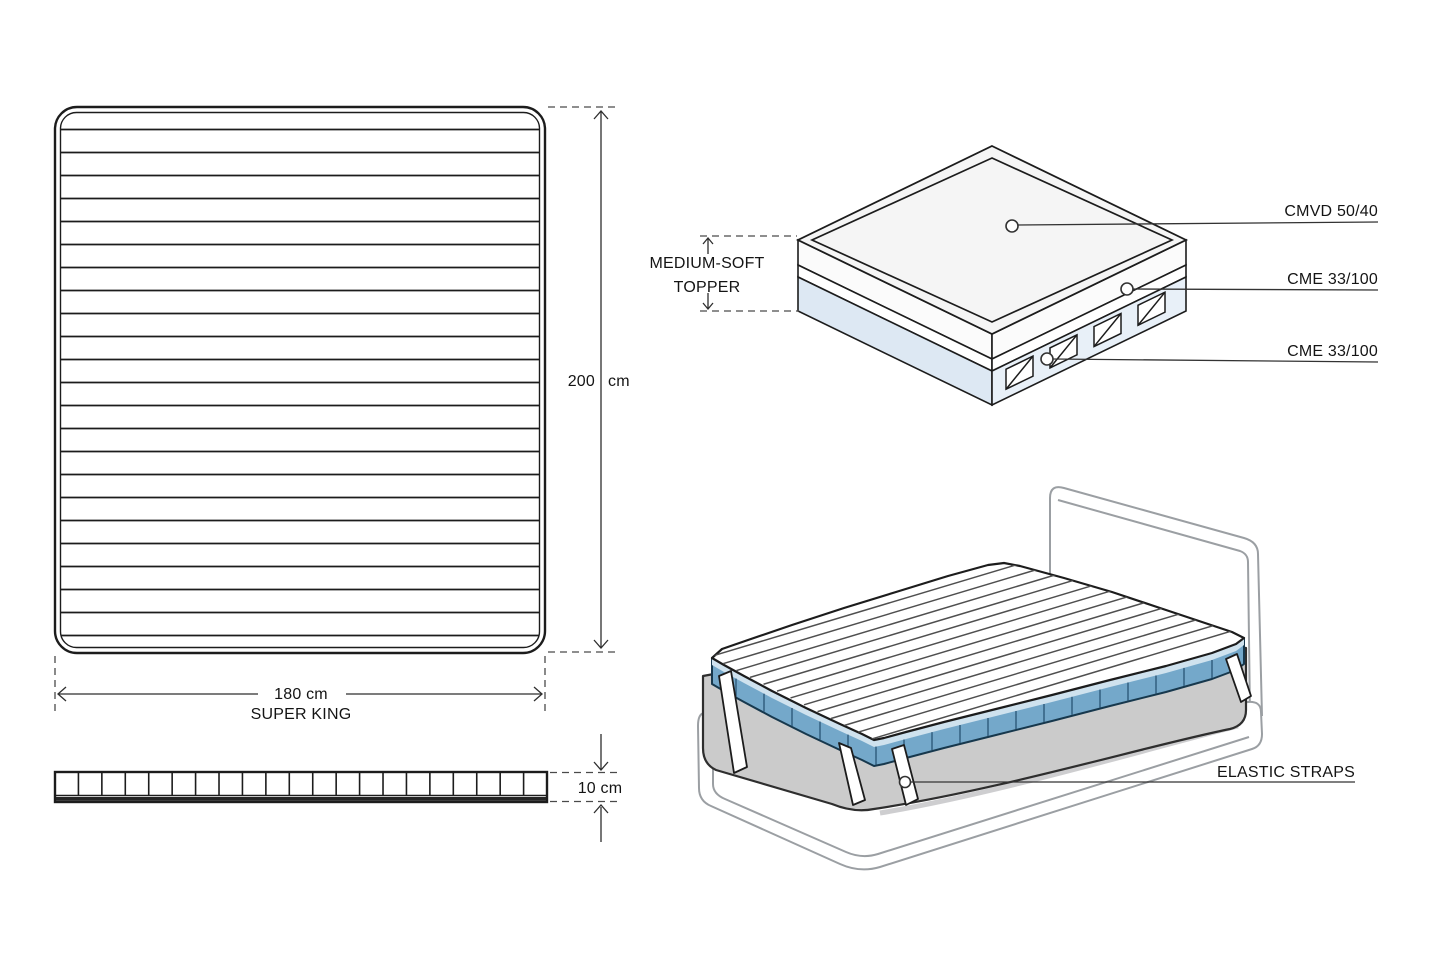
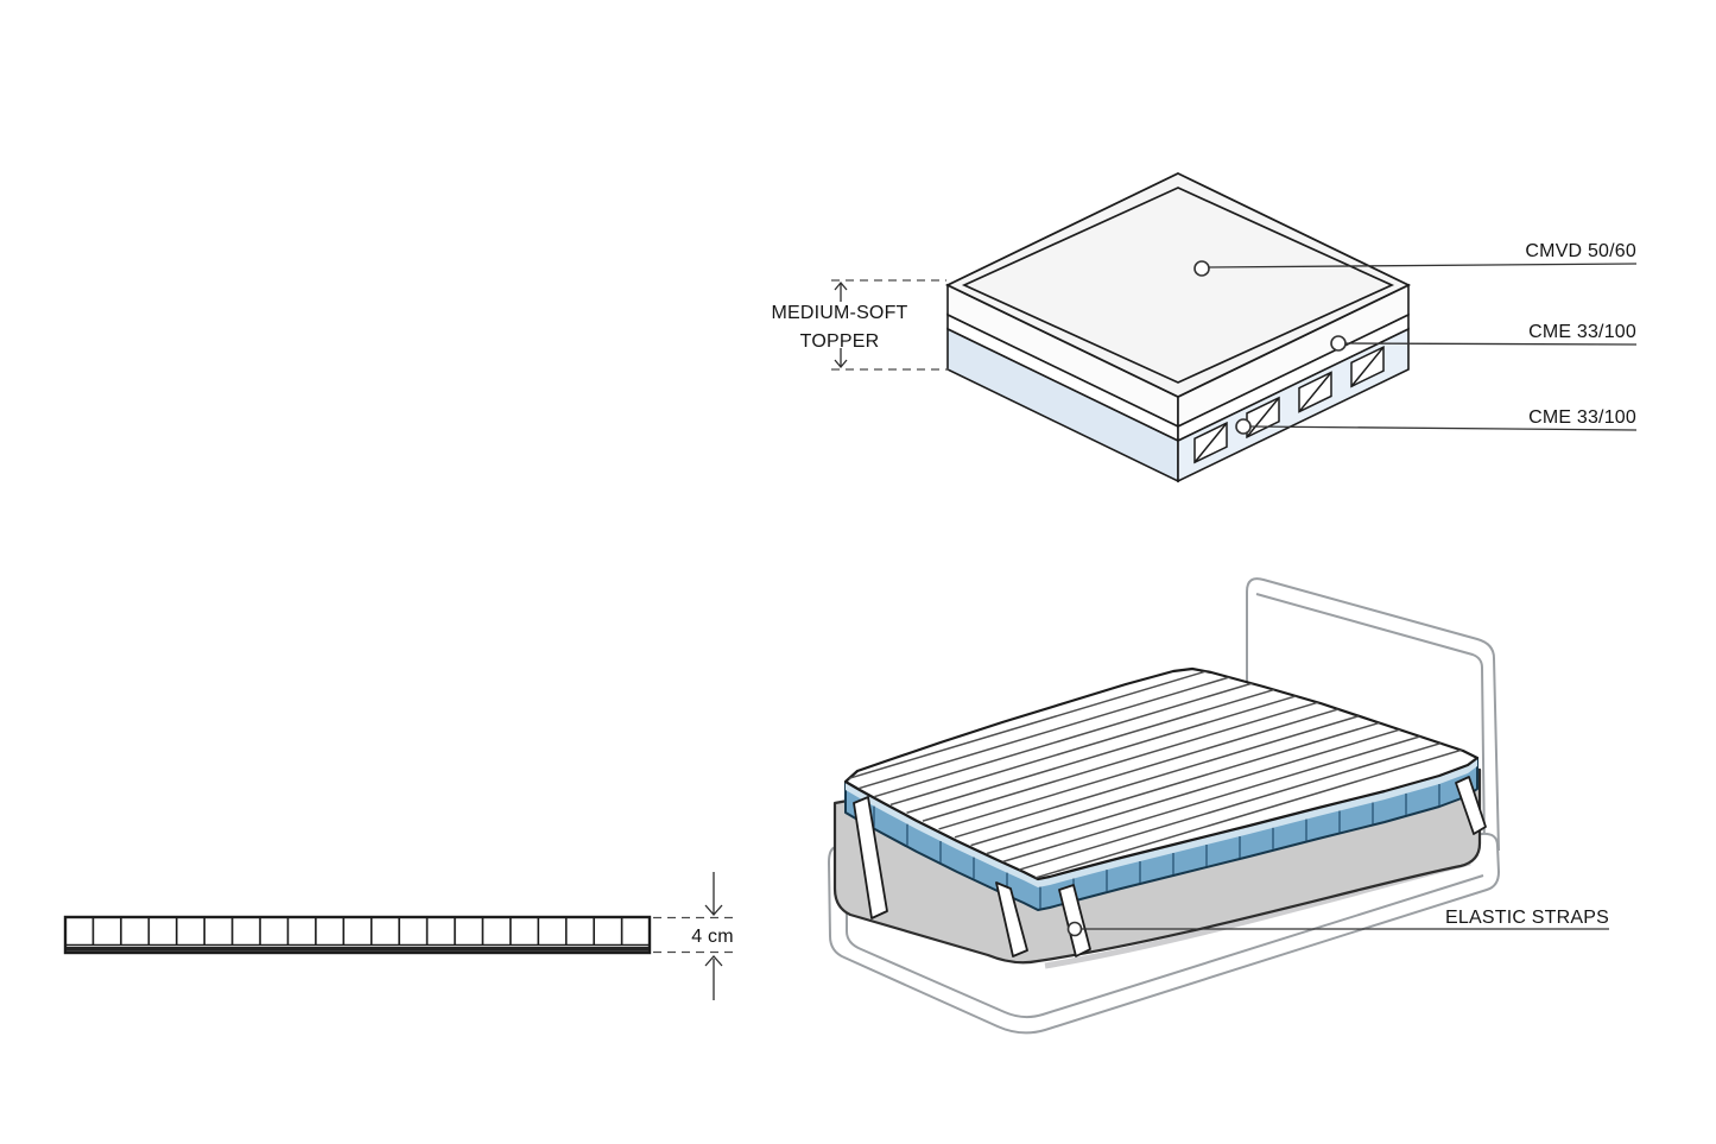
- 200
- cm
- 180 cm
- SUPER KING
- 10 cm
+ 4 cm
  MEDIUM-SOFT
  TOPPER
- CMVD 50/40
+ CMVD 50/60
  CME 33/100
  CME 33/100
  ELASTIC STRAPS
